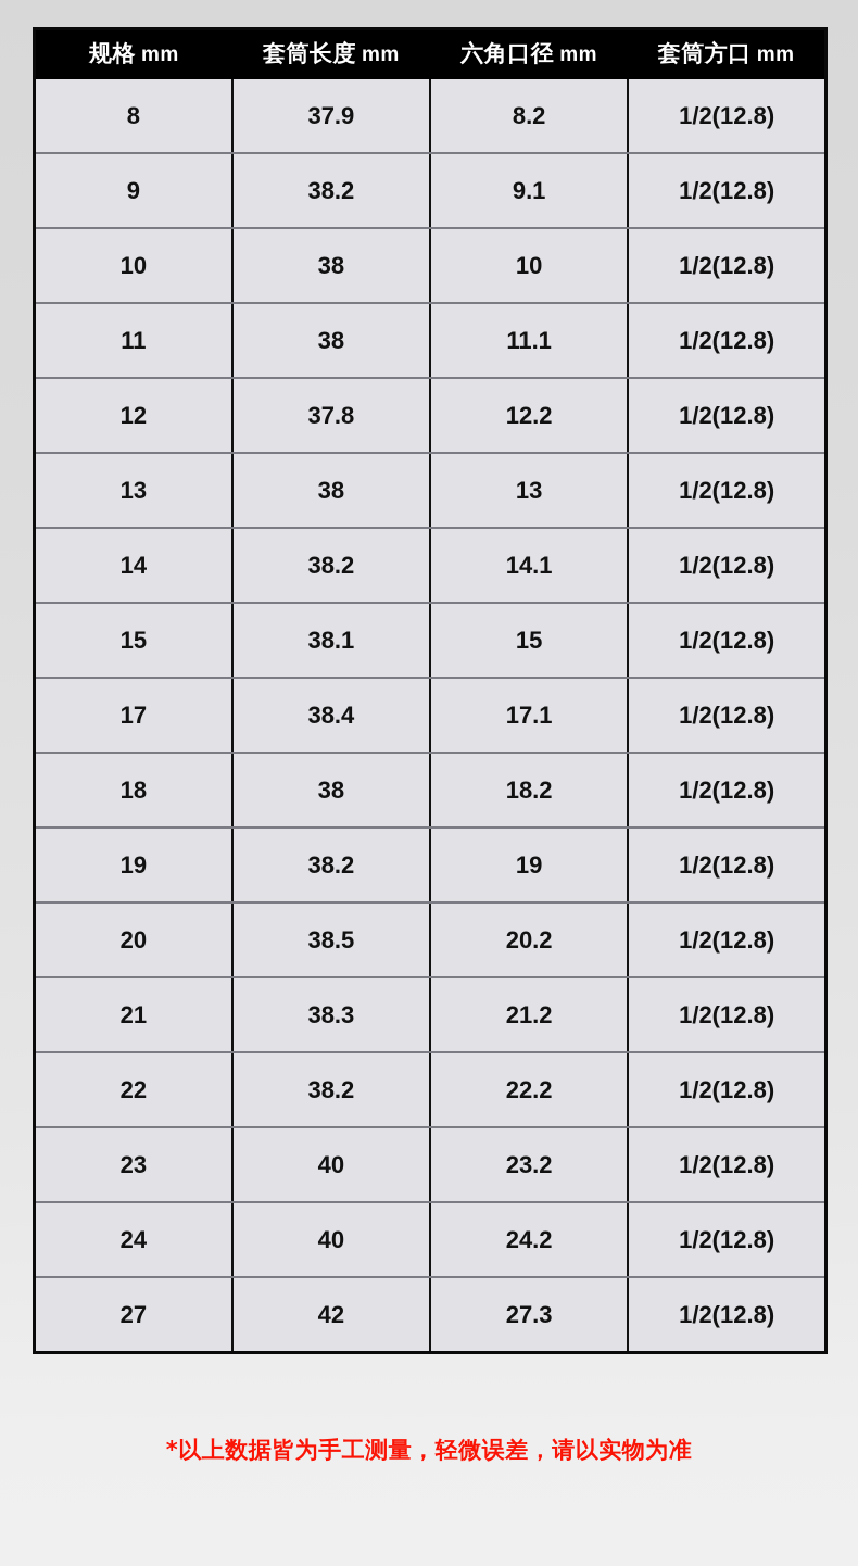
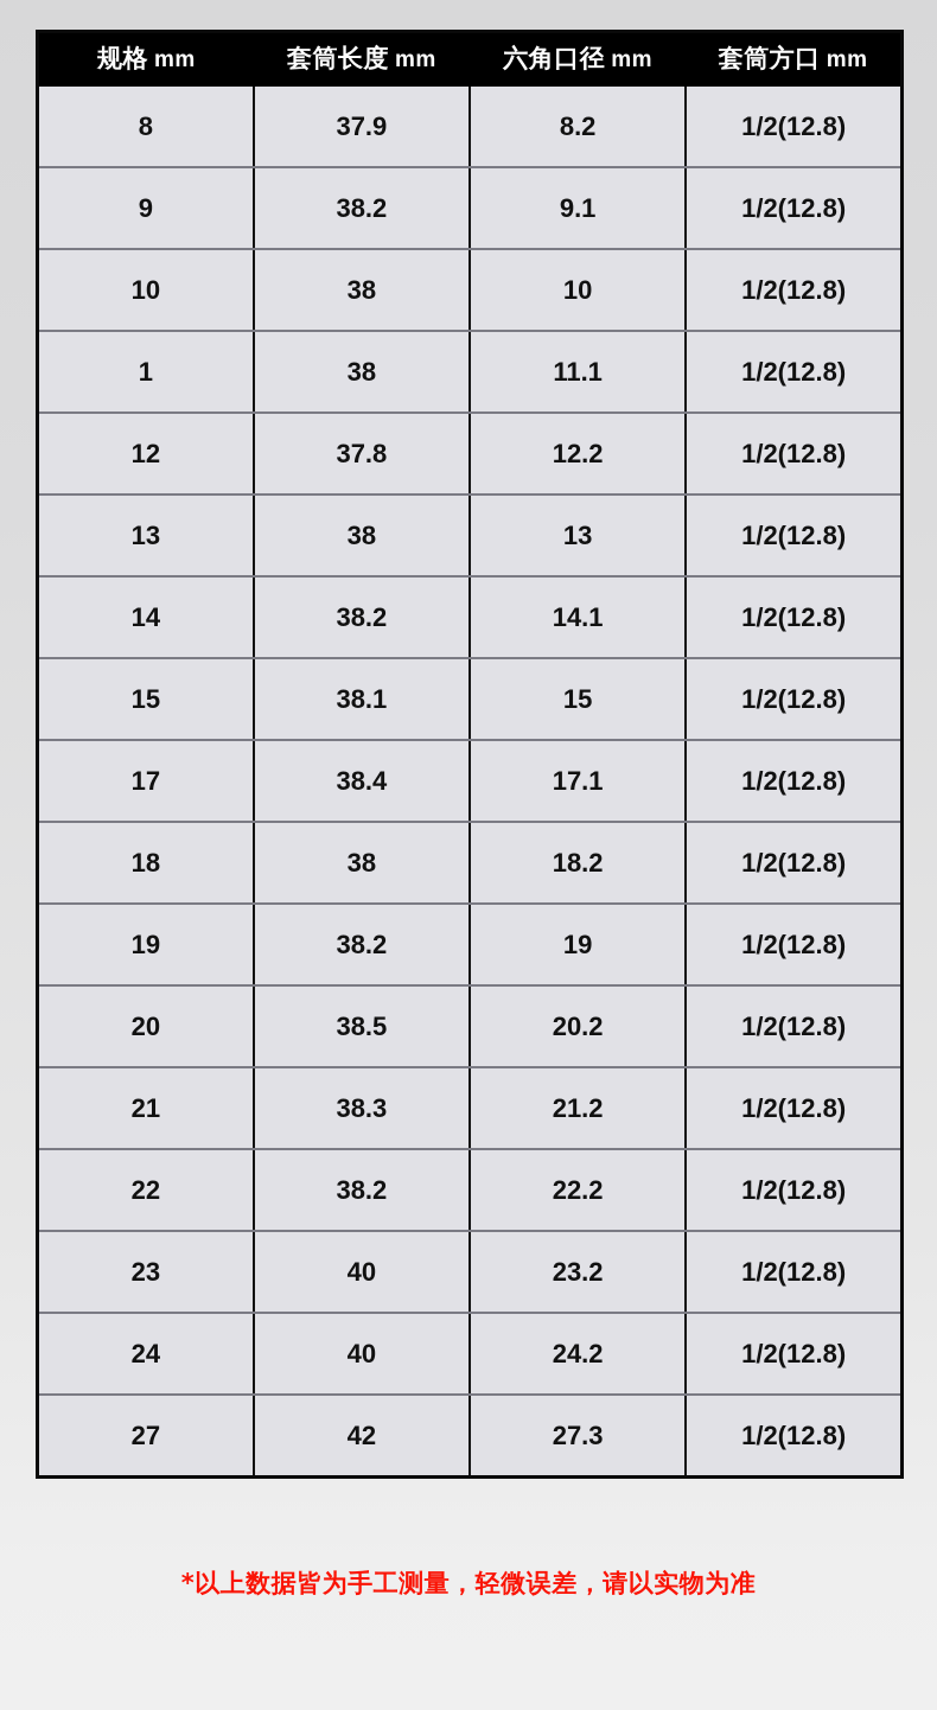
  规格 mm	套筒长度 mm	六角口径 mm	套筒方口 mm
  8	37.9	8.2	1/2(12.8)
  9	38.2	9.1	1/2(12.8)
  10	38	10	1/2(12.8)
- 11	38	11.1	1/2(12.8)
+ 1	38	11.1	1/2(12.8)
  12	37.8	12.2	1/2(12.8)
  13	38	13	1/2(12.8)
  14	38.2	14.1	1/2(12.8)
  15	38.1	15	1/2(12.8)
  17	38.4	17.1	1/2(12.8)
  18	38	18.2	1/2(12.8)
  19	38.2	19	1/2(12.8)
  20	38.5	20.2	1/2(12.8)
  21	38.3	21.2	1/2(12.8)
  22	38.2	22.2	1/2(12.8)
  23	40	23.2	1/2(12.8)
  24	40	24.2	1/2(12.8)
  27	42	27.3	1/2(12.8)
  *以上数据皆为手工测量，轻微误差，请以实物为准
